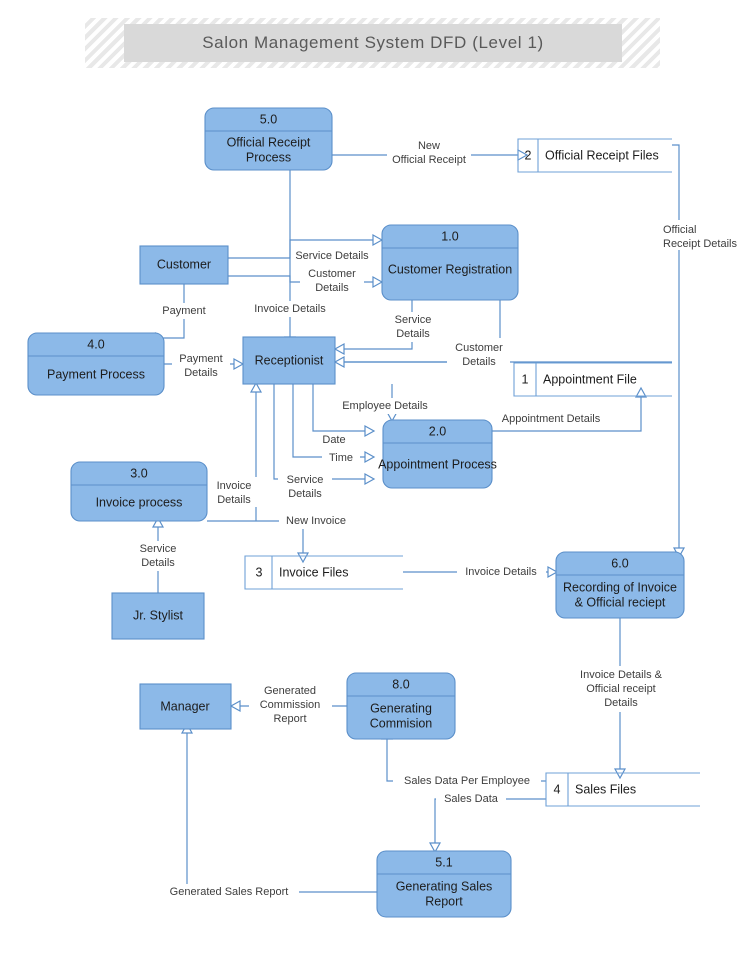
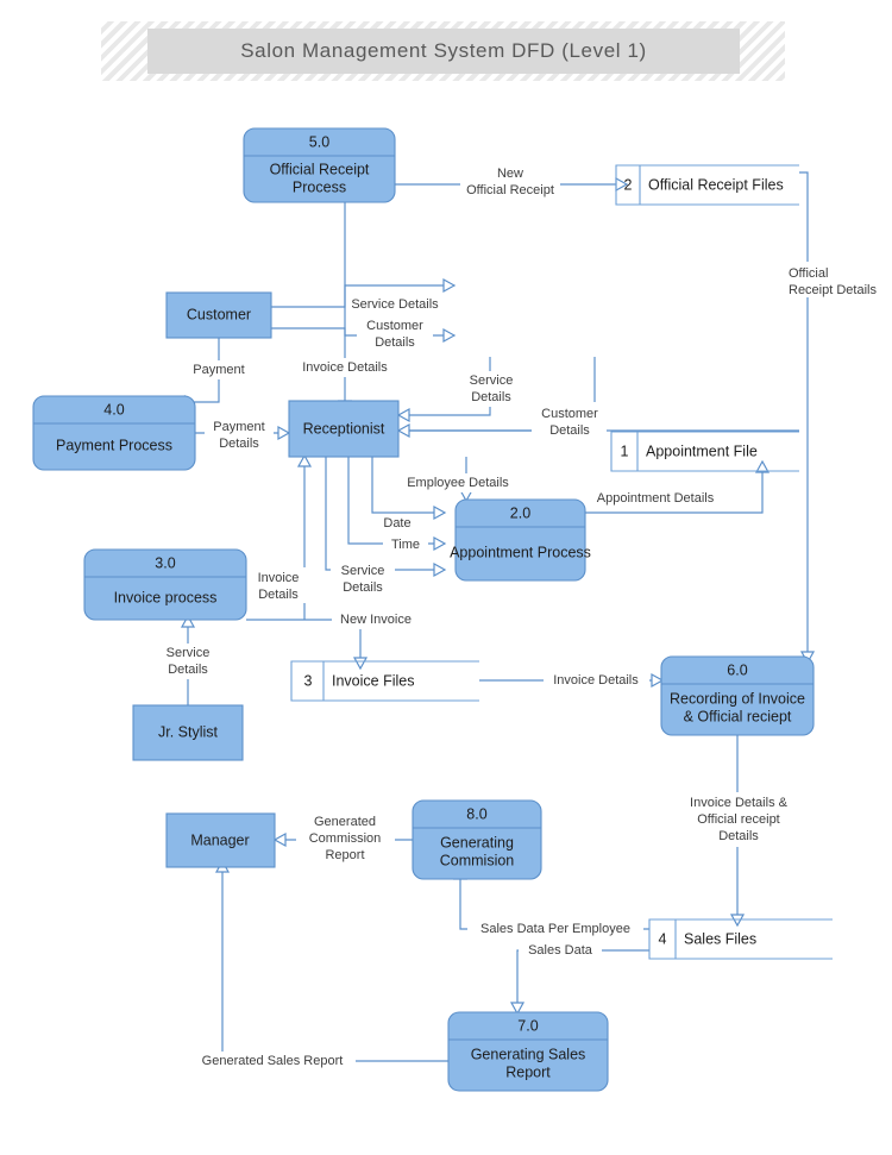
  Salon Management System DFD (Level 1)
  5.0
  Official Receipt
  Process
- 1.0
- Customer Registration
  4.0
  Payment Process
  2.0
  Appointment Process
  3.0
  Invoice process
  6.0
  Recording of Invoice
  & Official reciept
  8.0
  Generating
  Commision
- 5.1
+ 7.0
  Generating Sales
  Report
  Customer
  Receptionist
  Jr. Stylist
  Manager
  2
  Official Receipt Files
  1
  Appointment File
  3
  Invoice Files
  4
  Sales Files
  New
  Official Receipt
  Official
  Receipt Details
  Service Details
  Customer
  Details
  Payment
  Invoice Details
  Service
  Details
  Payment
  Details
  Employee Details
  Date
  Time
  Service
  Details
  Appointment Details
  Customer
  Details
  Invoice
  Details
  Service
  Details
  New Invoice
  Invoice Details
  Invoice Details &
  Official receipt
  Details
  Sales Data Per Employee
  Sales Data
  Generated
  Commission
  Report
  Generated Sales Report
